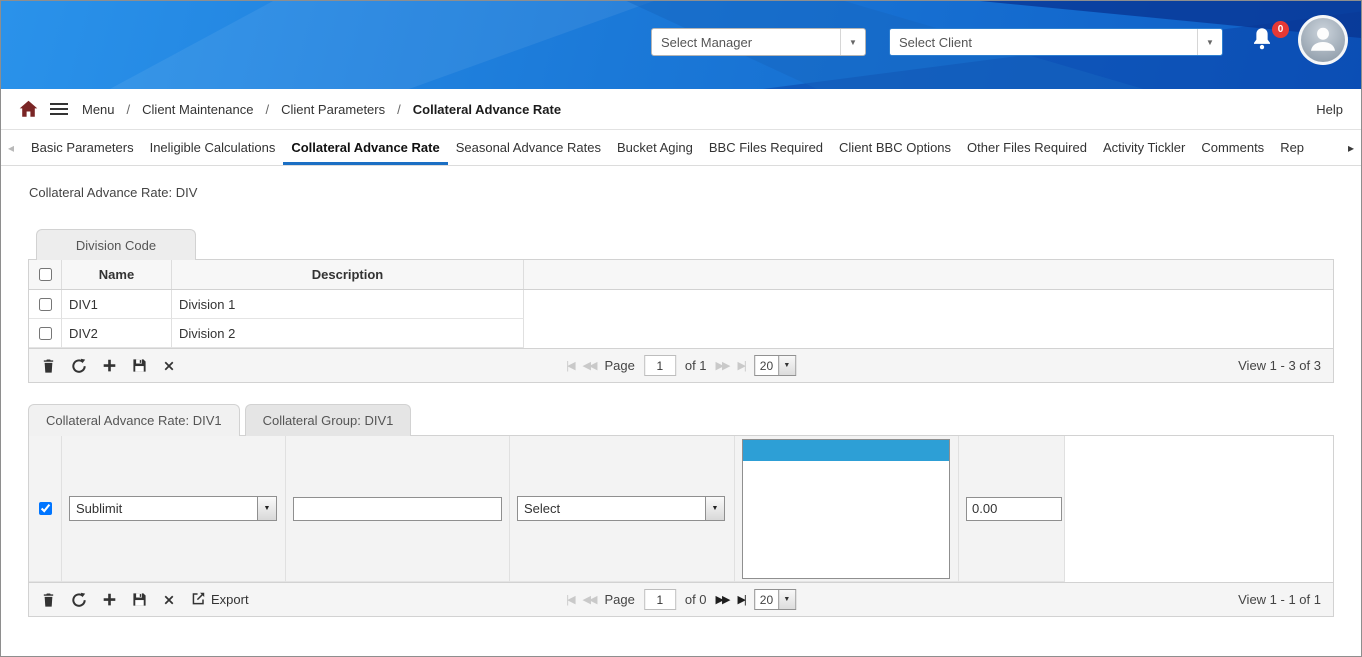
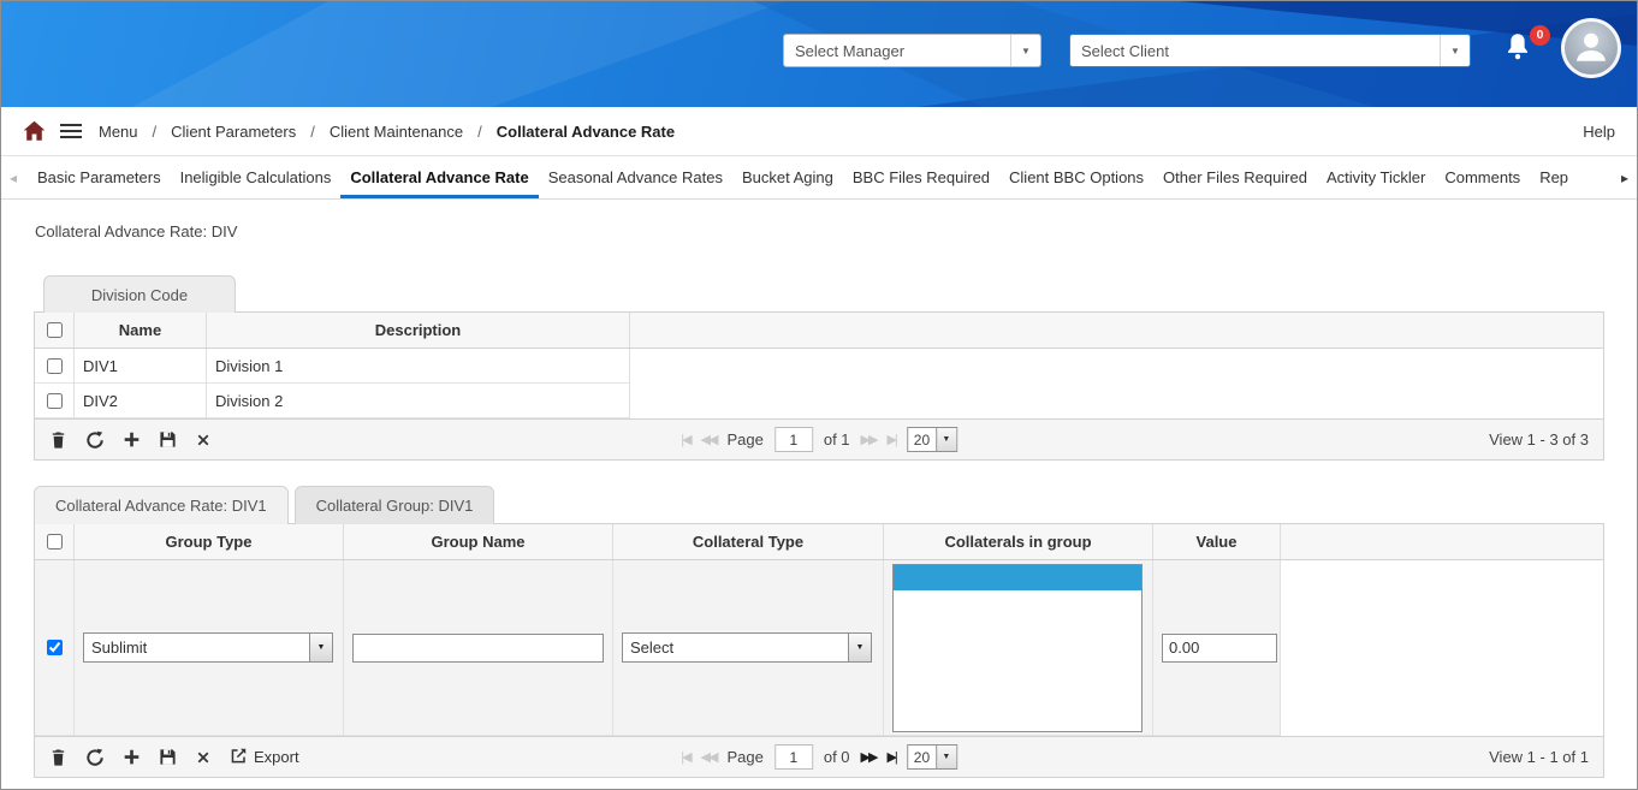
  Select Manager
  ▼
  Select Client
  ▼
  0
  Menu
  /
- Client Maintenance
+ Client Parameters
  /
- Client Parameters
+ Client Maintenance
  /
  Collateral Advance Rate
  Help
  ◂
  Basic Parameters
  Ineligible Calculations
  Collateral Advance Rate
  Seasonal Advance Rates
  Bucket Aging
  BBC Files Required
  Client BBC Options
  Other Files Required
  Activity Tickler
  Comments
  Rep
  ▸
  Collateral Advance Rate: DIV
  Division Code
  Name
  Description
  DIV1
  Division 1
  DIV2
  Division 2
  |◀
  ◀◀
  Page
  1
  of 1
  ▶▶
  ▶|
  20
  View 1 - 3 of 3
  Collateral Advance Rate: DIV1
  Collateral Group: DIV1
+ Group Type
+ Group Name
+ Collateral Type
+ Collaterals in group
+ Value
  Sublimit
  Select
  0.00
  Export
  |◀
  ◀◀
  Page
  1
  of 0
  ▶▶
  ▶|
  20
  View 1 - 1 of 1
